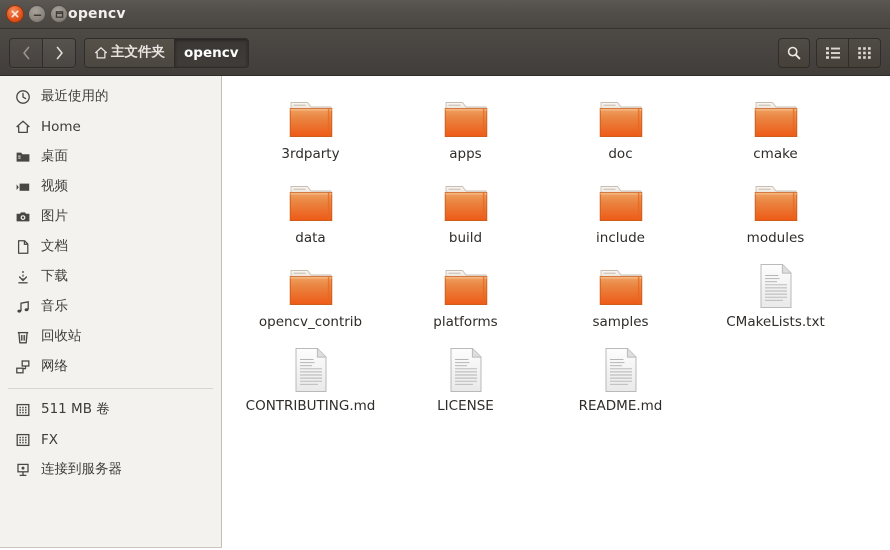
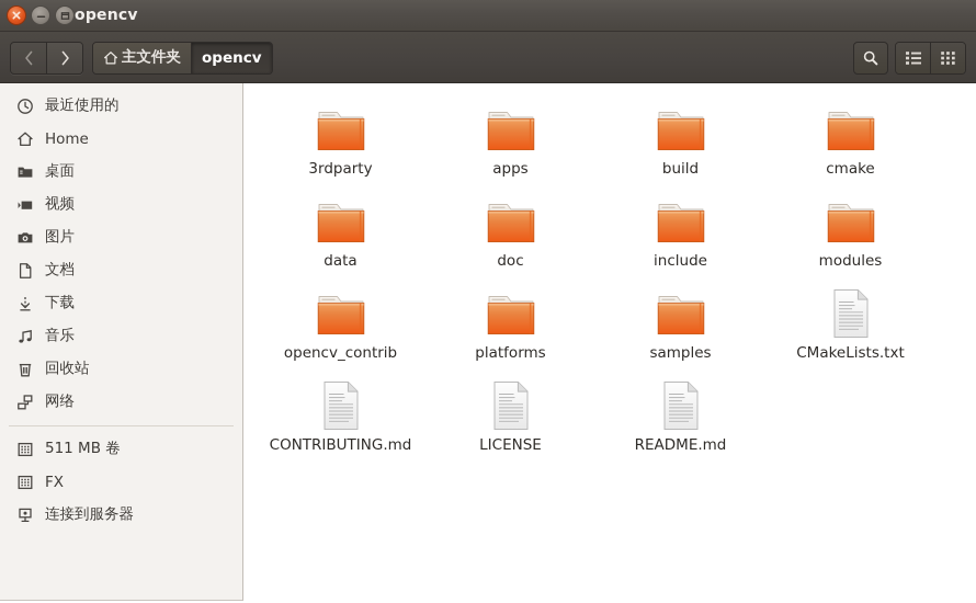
  opencv
  主文件夹
  opencv
  最近使用的
  Home
  桌面
  视频
  图片
  文档
  下载
  音乐
  回收站
  网络
  511 MB 卷
  FX
  连接到服务器
  3rdparty
  apps
- doc
+ build
  cmake
  data
- build
+ doc
  include
  modules
  opencv_contrib
  platforms
  samples
  CMakeLists.txt
  CONTRIBUTING.md
  LICENSE
  README.md
